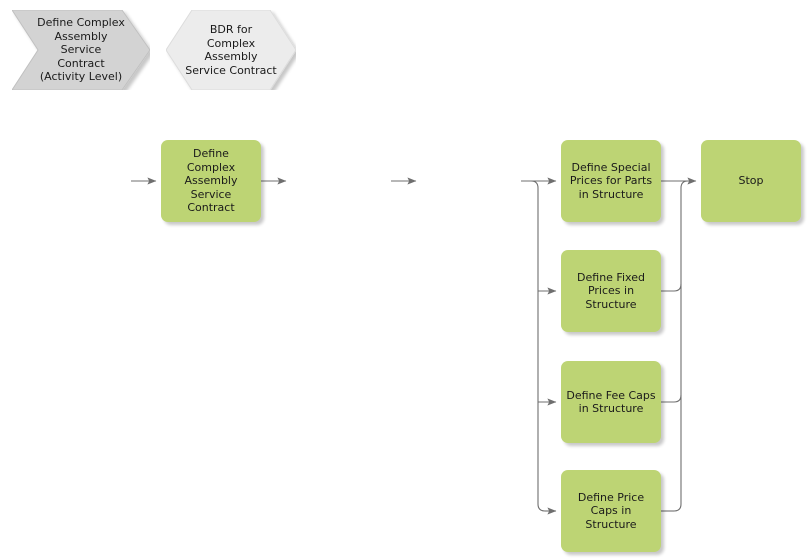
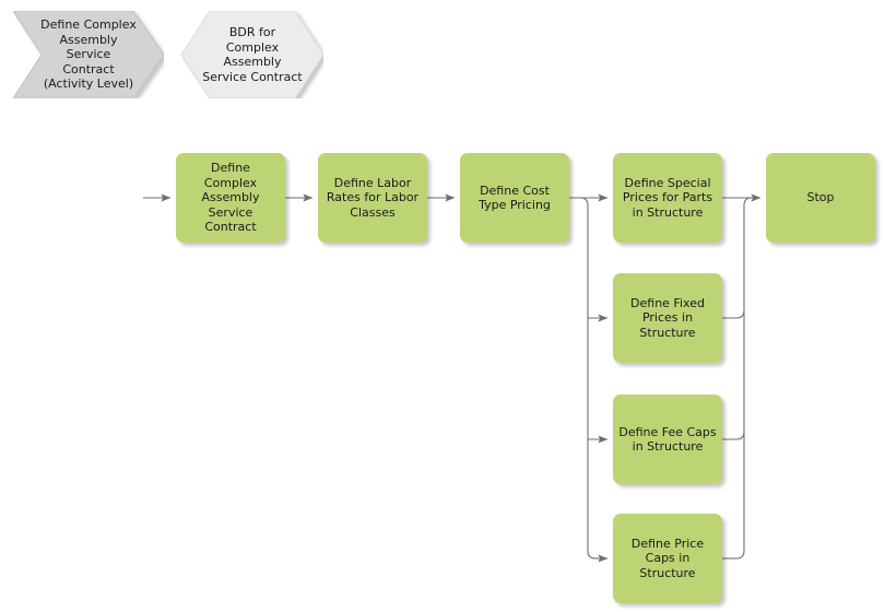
  Define Complex
  Assembly
  Service
  Contract
  (Activity Level)
  BDR for
  Complex
  Assembly
  Service Contract
  Define
  Complex
  Assembly
  Service
  Contract
+ Define Labor
+ Rates for Labor
+ Classes
+ Define Cost
+ Type Pricing
  Define Special
  Prices for Parts
  in Structure
  Define Fixed
  Prices in
  Structure
  Define Fee Caps
  in Structure
  Define Price
  Caps in
  Structure
  Stop
